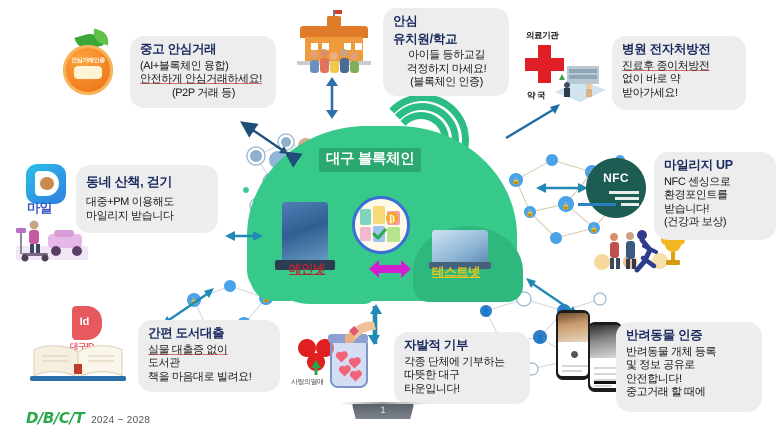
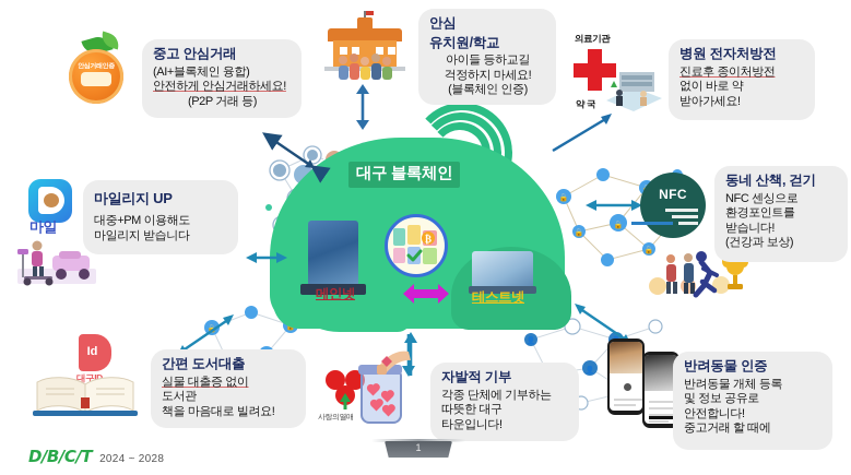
  🔒
  🔒
  🔒
  🔒
  🔒
  👤
  👤
  대구 블록체인
  메인넷
  테스트넷
  ₿
  의료기관
  약 국
  NFC
  Id
  대구ID
  마일
  중고 안심거래
  (AI+블록체인 융합)
  안전하게 안심거래하세요!
  (P2P 거래 등)
  안심
  유치원/학교
  아이들 등하교길
  걱정하지 마세요!
  (블록체인 인증)
  병원 전자처방전
  진료후 종이처방전
  없이 바로 약
  받아가세요!
- 마일리지 UP
+ 동네 산책, 걷기
  NFC 센싱으로
  환경포인트를
  받습니다!
  (건강과 보상)
  반려동물 인증
  반려동물 개체 등록
  및 정보 공유로
  안전합니다!
  중고거래 할 때에
  자발적 기부
  각종 단체에 기부하는
  따뜻한 대구
  타운입니다!
  간편 도서대출
  실물 대출증 없이
  도서관
  책을 마음대로 빌려요!
- 동네 산책, 걷기
+ 마일리지 UP
  대중+PM 이용해도
  마일리지 받습니다
  1
  D/B/C/T
  2024 ~ 2028
